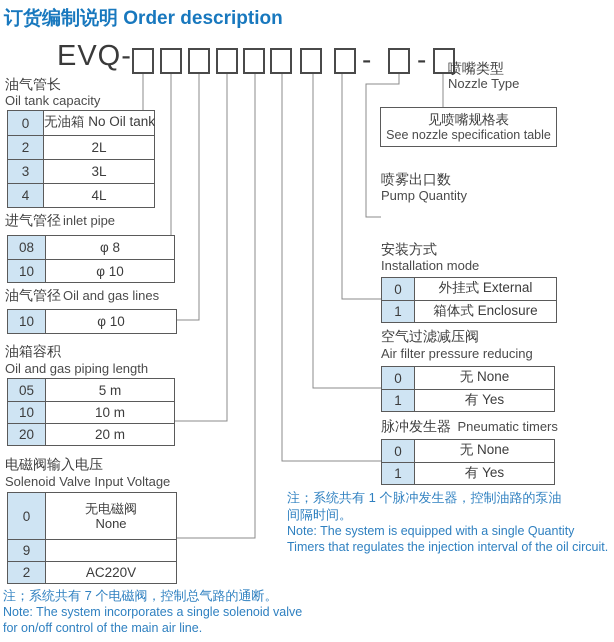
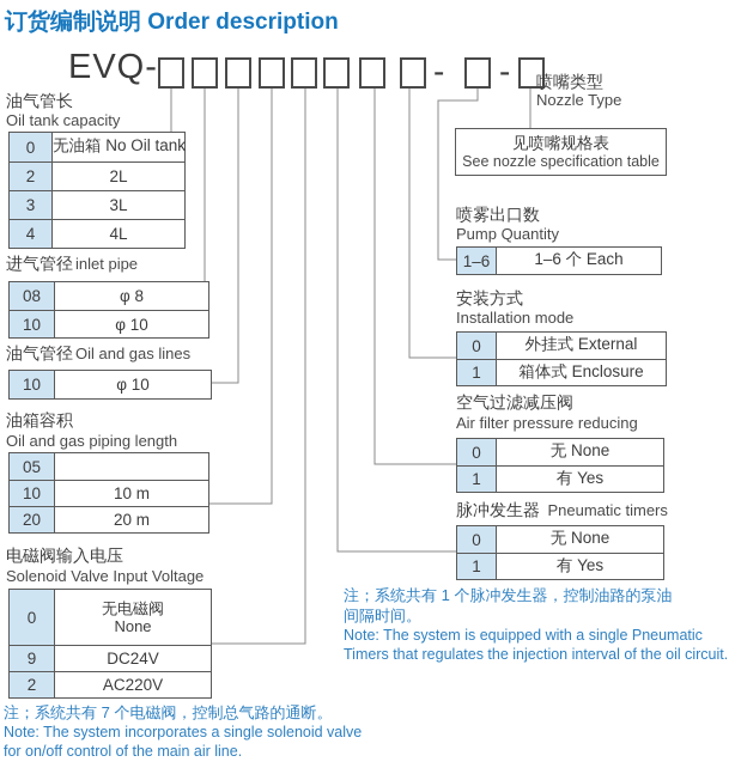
  订货编制说明 Order description
  EVQ-
  -
  -
  油气管长
  Oil tank capacity
  0
  无油箱 No Oil tank
  2
  2L
  3
  3L
  4
  4L
  进气管径 inlet pipe
  08
  φ 8
  10
  φ 10
  油气管径 Oil and gas lines
  10
  φ 10
  油箱容积
  Oil and gas piping length
  05
- 5 m
  10
  10 m
  20
  20 m
  电磁阀输入电压
  Solenoid Valve Input Voltage
  0
  无电磁阀
  None
  9
+ DC24V
  2
  AC220V
  注；系统共有 7 个电磁阀，控制总气路的通断。
  Note: The system incorporates a single solenoid valve
  for on/off control of the main air line.
  喷嘴类型
  Nozzle Type
  见喷嘴规格表
  See nozzle specification table
  喷雾出口数
  Pump Quantity
+ 1–6
+ 1–6 个 Each
  安装方式
  Installation mode
  0
  外挂式 External
  1
  箱体式 Enclosure
  空气过滤减压阀
  Air filter pressure reducing
  0
  无 None
  1
  有 Yes
  脉冲发生器 Pneumatic timers
  0
  无 None
  1
  有 Yes
  注；系统共有 1 个脉冲发生器，控制油路的泵油
  间隔时间。
- Note: The system is equipped with a single Quantity
+ Note: The system is equipped with a single Pneumatic
  Timers that regulates the injection interval of the oil circuit.
